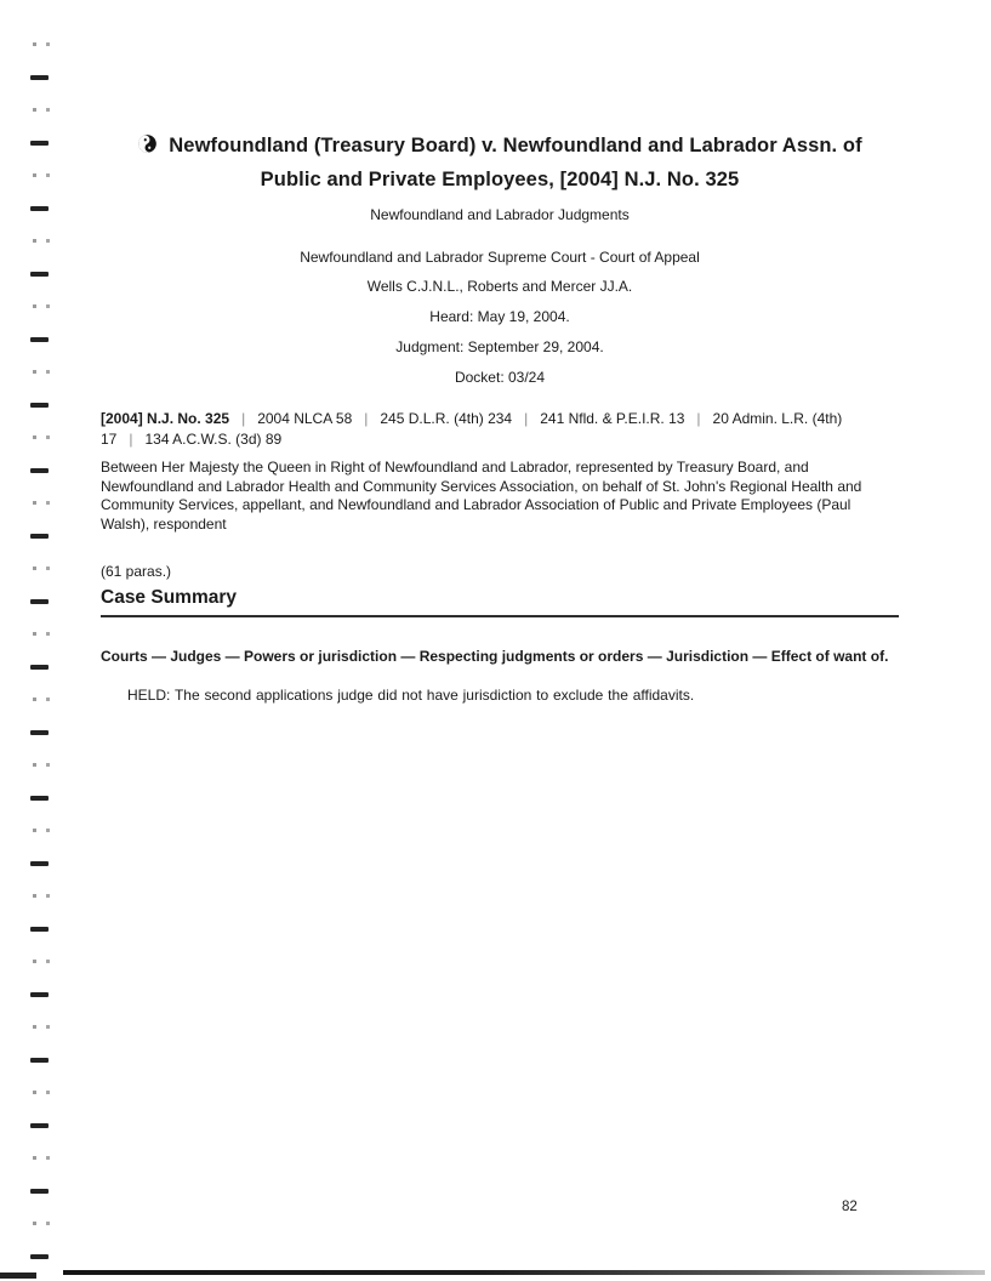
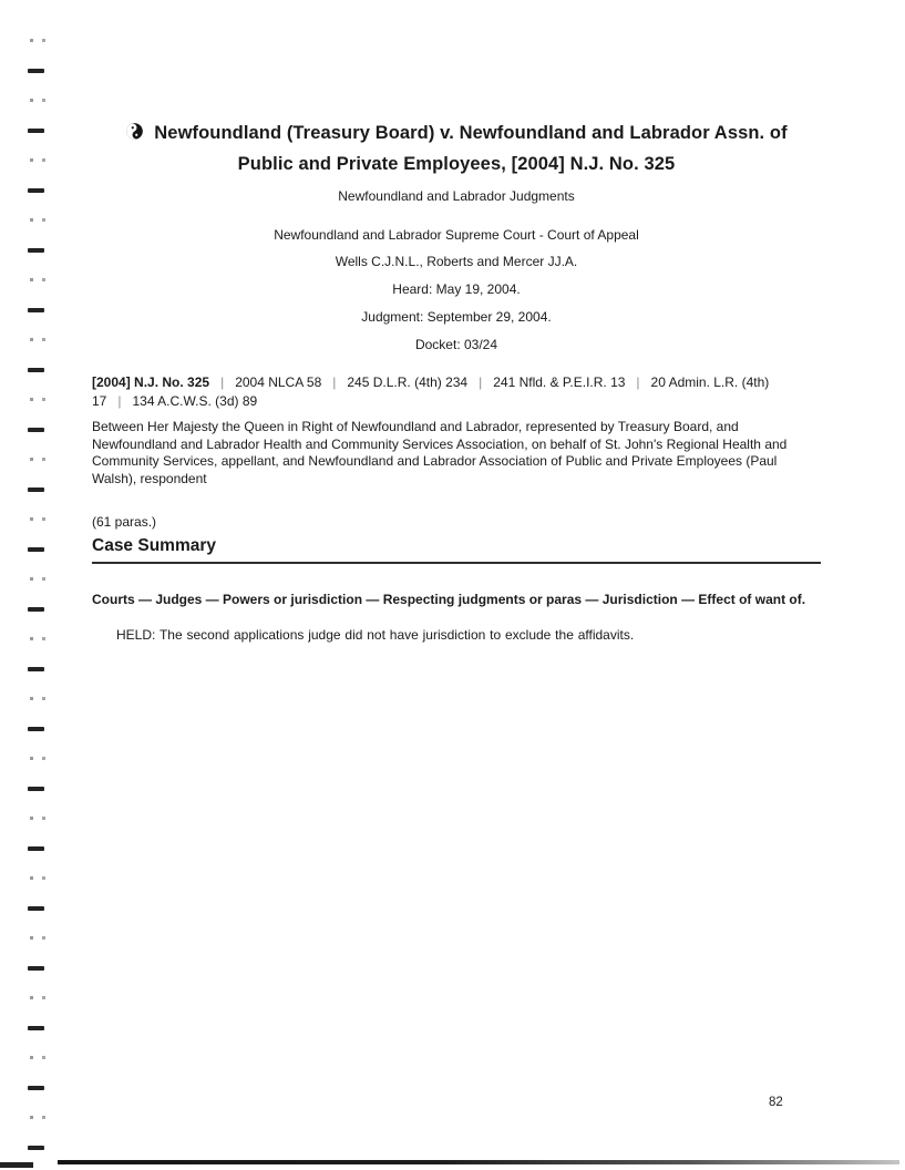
  Newfoundland (Treasury Board) v. Newfoundland and Labrador Assn. of Public and Private Employees, [2004] N.J. No. 325
  Newfoundland and Labrador Judgments
  Newfoundland and Labrador Supreme Court - Court of Appeal
  Wells C.J.N.L., Roberts and Mercer JJ.A.
  Heard: May 19, 2004.
  Judgment: September 29, 2004.
  Docket: 03/24
  [2004] N.J. No. 325 | 2004 NLCA 58 | 245 D.L.R. (4th) 234 | 241 Nfld. & P.E.I.R. 13 | 20 Admin. L.R. (4th) 17 | 134 A.C.W.S. (3d) 89
  Between Her Majesty the Queen in Right of Newfoundland and Labrador, represented by Treasury Board, and Newfoundland and Labrador Health and Community Services Association, on behalf of St. John's Regional Health and Community Services, appellant, and Newfoundland and Labrador Association of Public and Private Employees (Paul Walsh), respondent
  (61 paras.)
  Case Summary
- Courts — Judges — Powers or jurisdiction — Respecting judgments or orders — Jurisdiction — Effect of want of.
+ Courts — Judges — Powers or jurisdiction — Respecting judgments or paras — Jurisdiction — Effect of want of.
  HELD: The second applications judge did not have jurisdiction to exclude the affidavits.
  82
